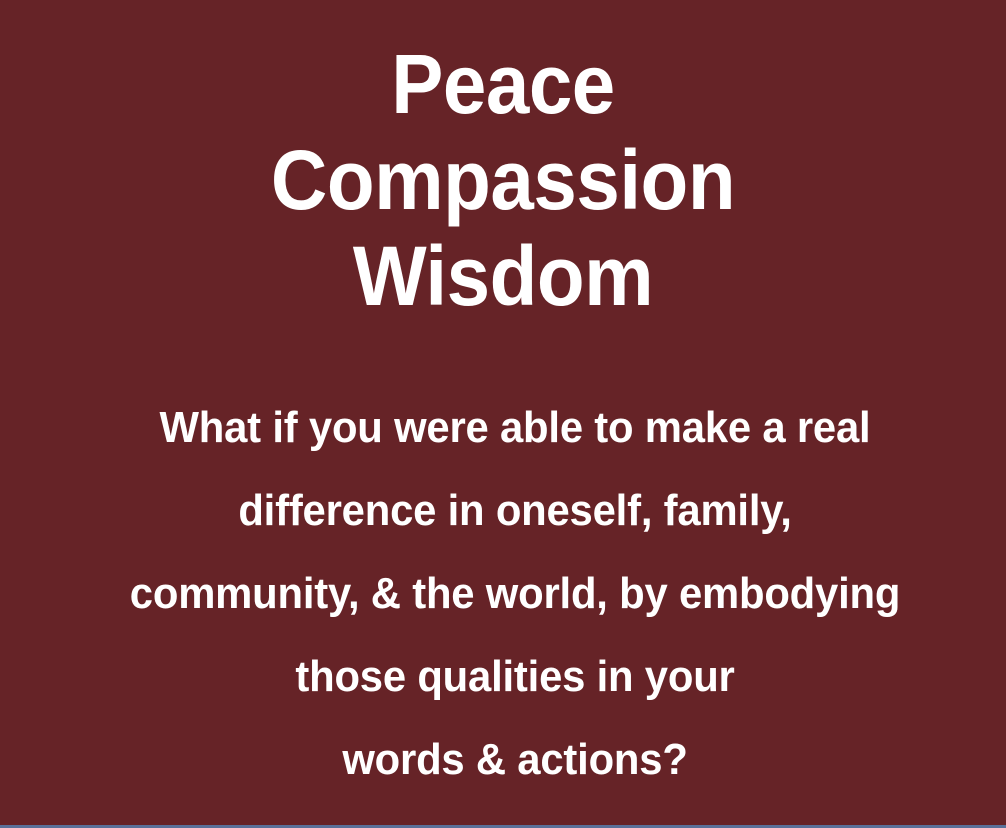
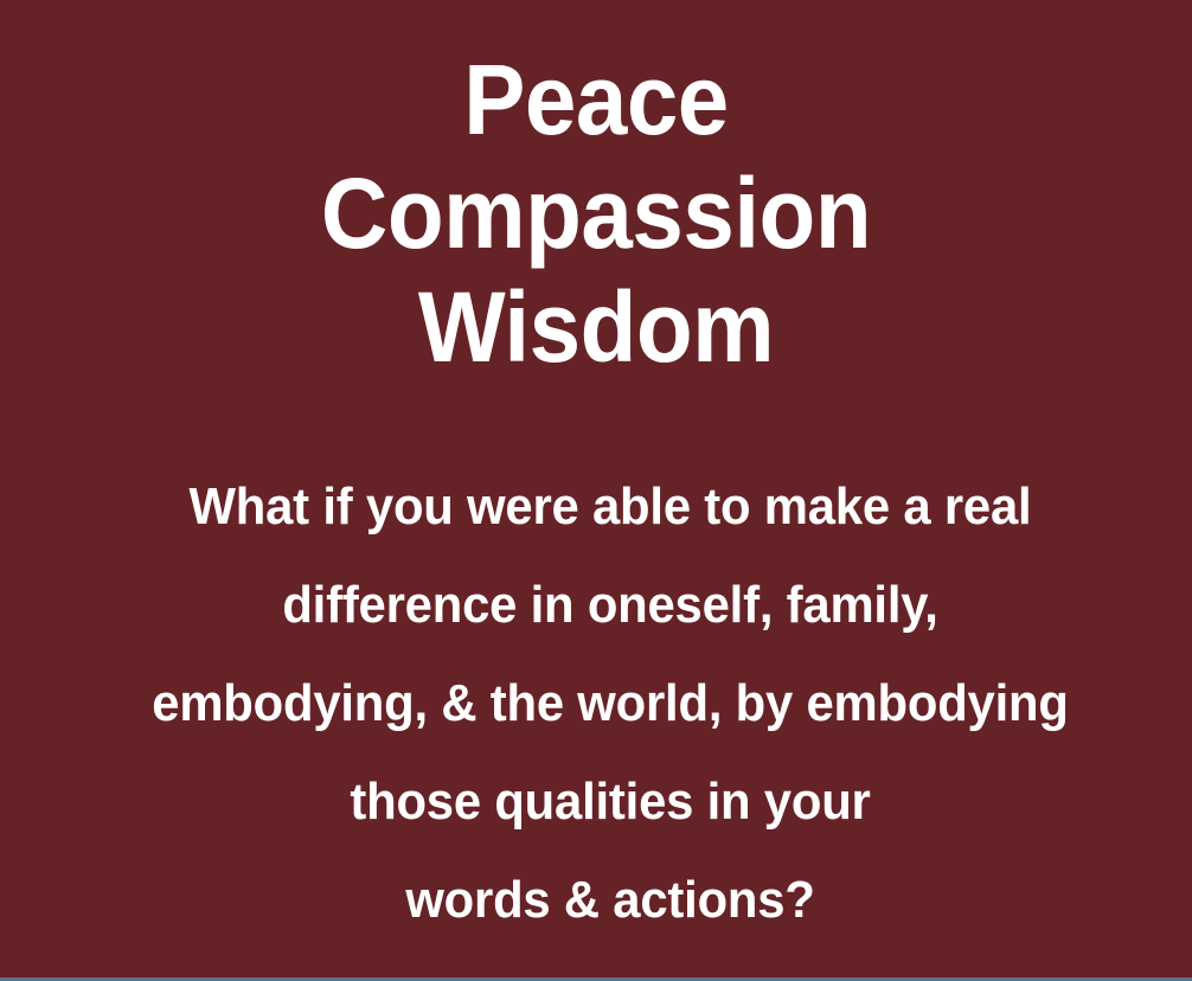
  Peace
  Compassion
  Wisdom
  What if you were able to make a real
  difference in oneself, family,
- community, & the world, by embodying
+ embodying, & the world, by embodying
  those qualities in your
  words & actions?
